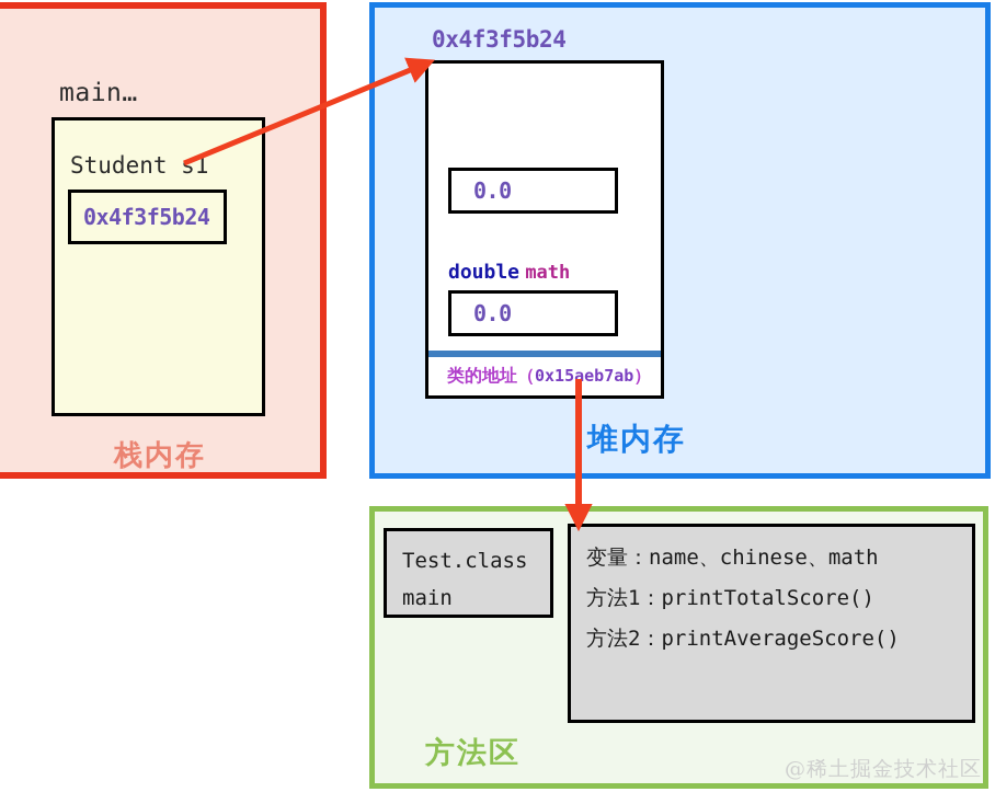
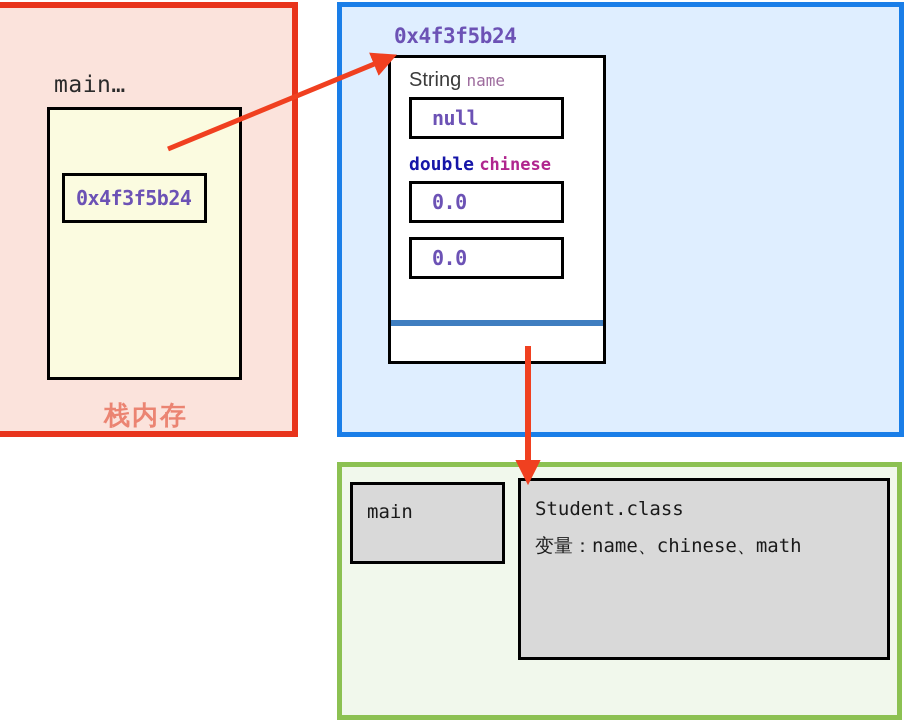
  栈内存
  main…
- Student s1
  0x4f3f5b24
  0x4f3f5b24
+ String name
+ null
+ double chinese
  0.0
- double math
  0.0
- 类的地址（0x15aeb7ab）
- 堆内存
- Test.class
  main
+ Student.class
  变量：name、chinese、math
- 方法1：printTotalScore()
- 方法2：printAverageScore()
- 方法区
- @稀土掘金技术社区
